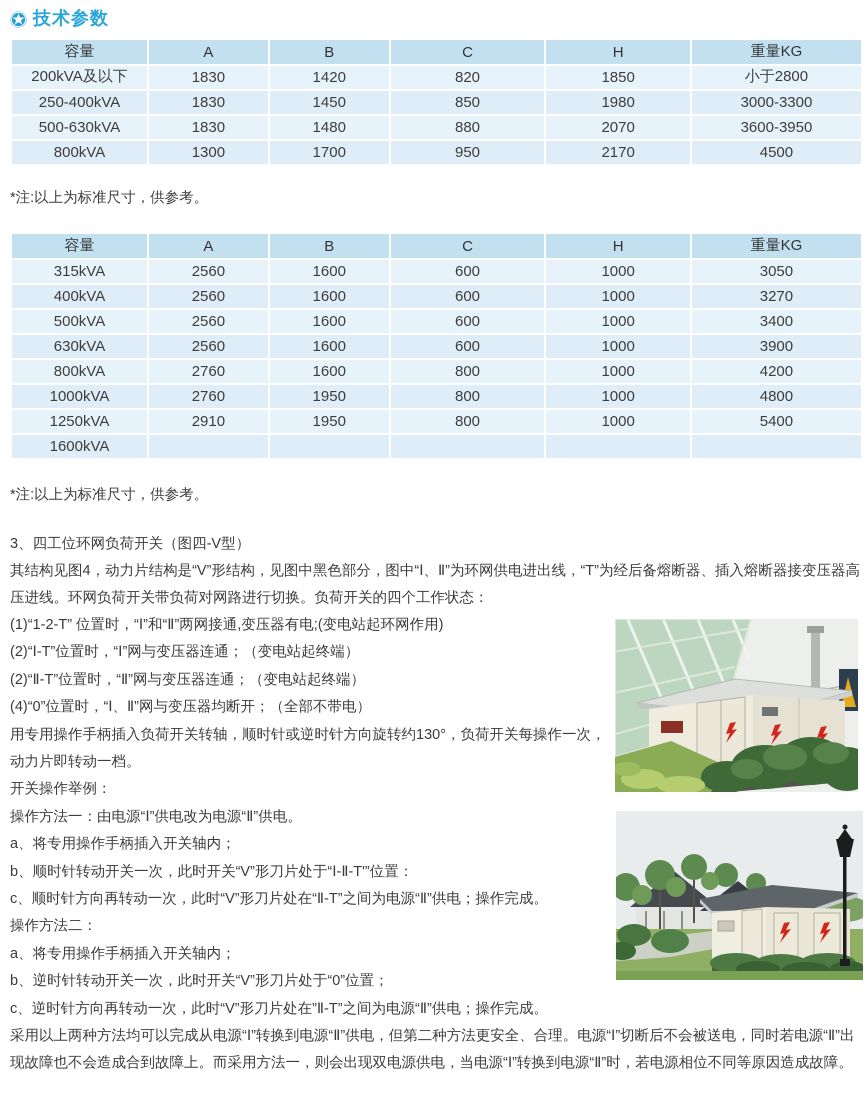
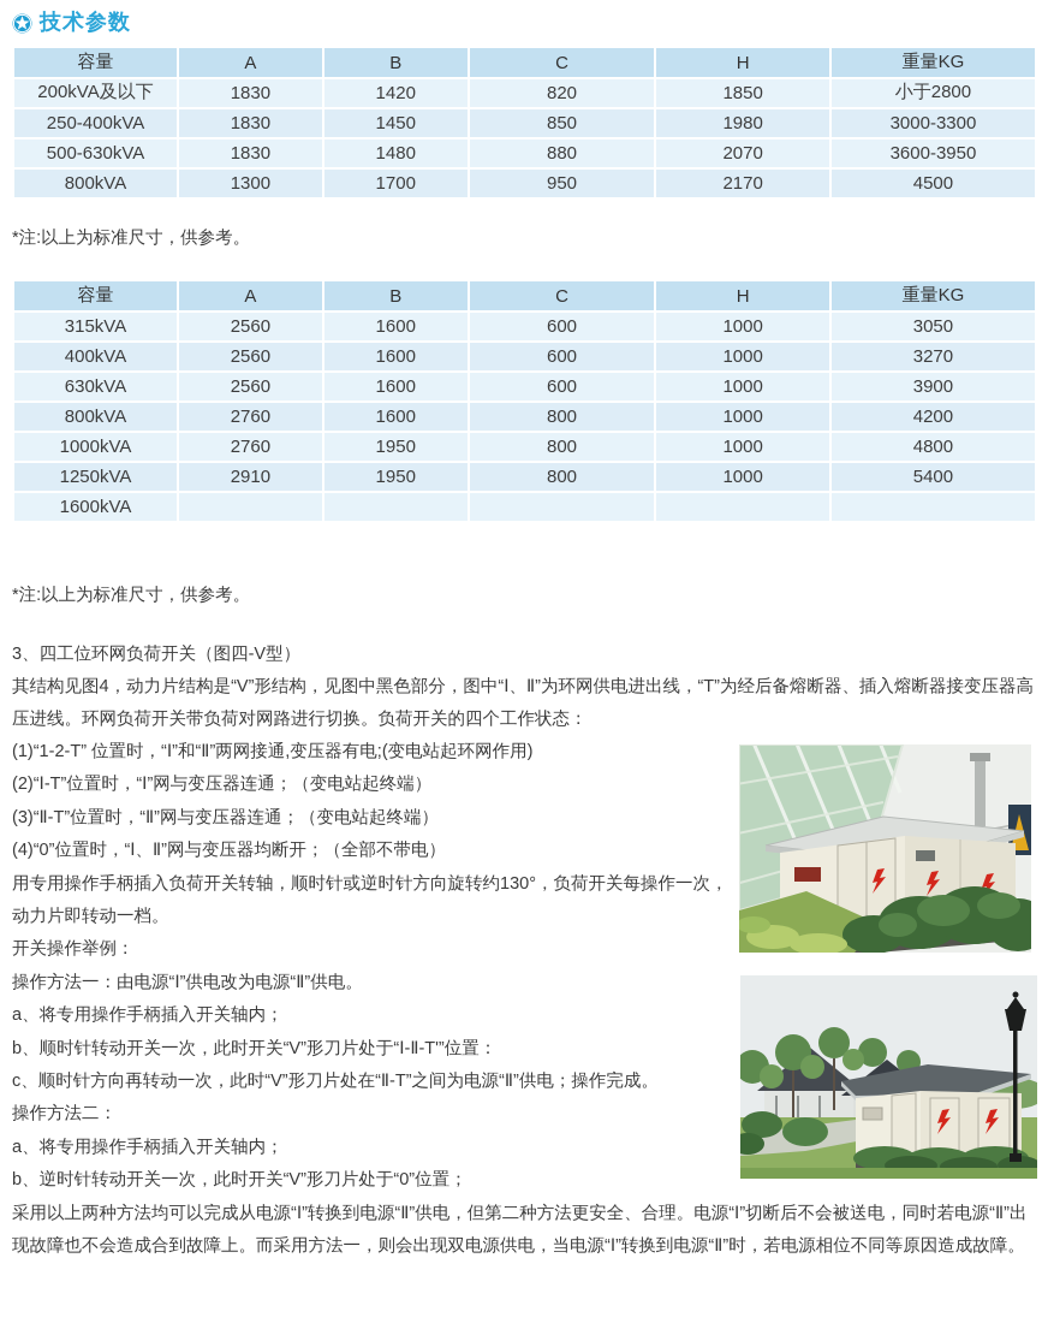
  技术参数
  容量	A	B	C	H	重量KG
  200kVA及以下	1830	1420	820	1850	小于2800
  250-400kVA	1830	1450	850	1980	3000-3300
  500-630kVA	1830	1480	880	2070	3600-3950
  800kVA	1300	1700	950	2170	4500
  *注:以上为标准尺寸，供参考。
  容量	A	B	C	H	重量KG
  315kVA	2560	1600	600	1000	3050
  400kVA	2560	1600	600	1000	3270
- 500kVA	2560	1600	600	1000	3400
  630kVA	2560	1600	600	1000	3900
  800kVA	2760	1600	800	1000	4200
  1000kVA	2760	1950	800	1000	4800
  1250kVA	2910	1950	800	1000	5400
  1600kVA
  *注:以上为标准尺寸，供参考。
  3、四工位环网负荷开关（图四-V型）
  其结构见图4，动力片结构是“V”形结构，见图中黑色部分，图中“Ⅰ、Ⅱ”为环网供电进出线，“T”为经后备熔断器、插入熔断器接变压器高压进线。环网负荷开关带负荷对网路进行切换。负荷开关的四个工作状态：
  (1)“1-2-T” 位置时，“Ⅰ”和“Ⅱ”两网接通,变压器有电;(变电站起环网作用)
  (2)“Ⅰ-T”位置时，“Ⅰ”网与变压器连通；（变电站起终端）
- (2)“Ⅱ-T”位置时，“Ⅱ”网与变压器连通；（变电站起终端）
+ (3)“Ⅱ-T”位置时，“Ⅱ”网与变压器连通；（变电站起终端）
  (4)“0”位置时，“Ⅰ、Ⅱ”网与变压器均断开；（全部不带电）
  用专用操作手柄插入负荷开关转轴，顺时针或逆时针方向旋转约130°，负荷开关每操作一次，
  动力片即转动一档。
  开关操作举例：
  操作方法一：由电源“Ⅰ”供电改为电源“Ⅱ”供电。
  a、将专用操作手柄插入开关轴内；
  b、顺时针转动开关一次，此时开关“V”形刀片处于“Ⅰ-Ⅱ-T'”位置：
  c、顺时针方向再转动一次，此时“V”形刀片处在“Ⅱ-T”之间为电源“Ⅱ”供电；操作完成。
  操作方法二：
  a、将专用操作手柄插入开关轴内；
  b、逆时针转动开关一次，此时开关“V”形刀片处于“0”位置；
- c、逆时针方向再转动一次，此时“V”形刀片处在”Ⅱ-T”之间为电源“Ⅱ”供电；操作完成。
  采用以上两种方法均可以完成从电源“Ⅰ”转换到电源“Ⅱ”供电，但第二种方法更安全、合理。电源“Ⅰ”切断后不会被送电，同时若电源“Ⅱ”出现故障也不会造成合到故障上。而采用方法一，则会出现双电源供电，当电源“Ⅰ”转换到电源“Ⅱ”时，若电源相位不同等原因造成故障。
